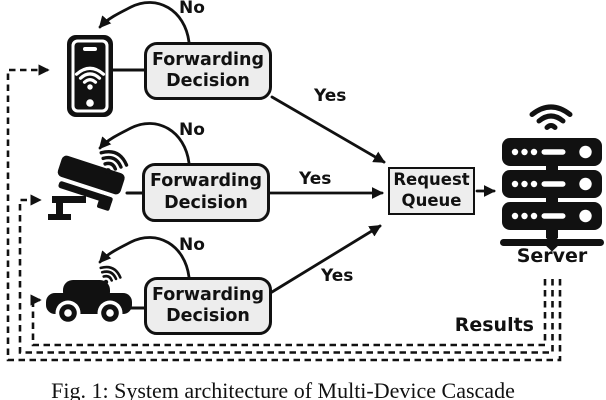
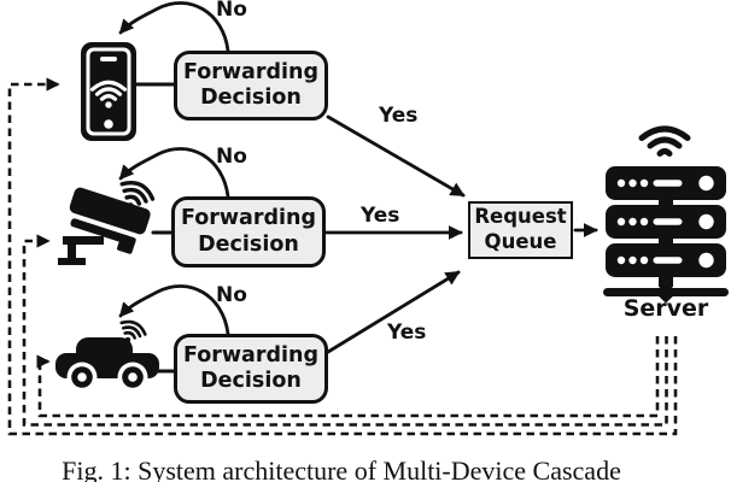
  Forwarding
  Decision
  Forwarding
  Decision
  Forwarding
  Decision
  Request
  Queue
  No
  No
  No
  Yes
  Yes
  Yes
  Server
- Results
  Fig. 1: System architecture of Multi-Device Cascade
